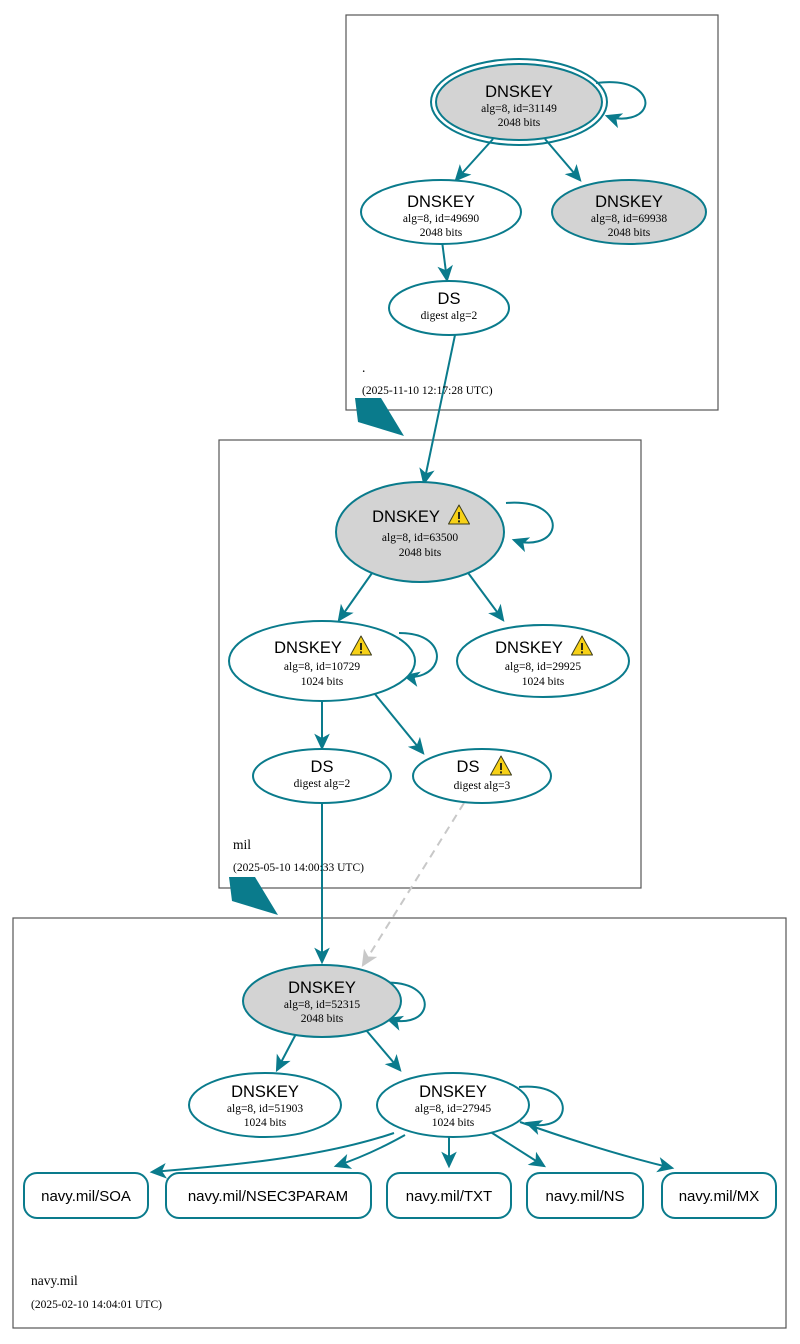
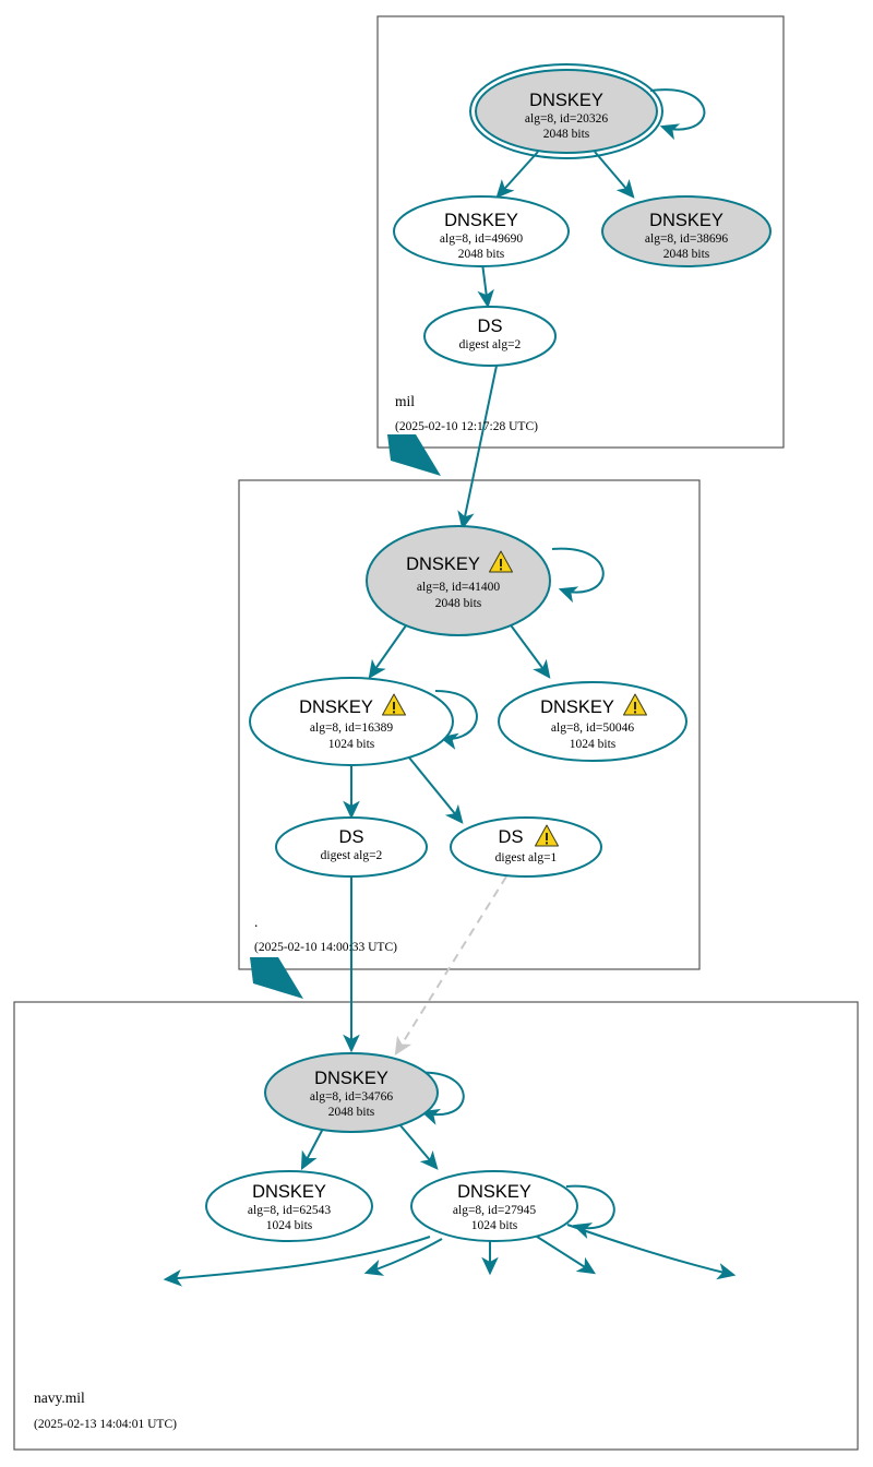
  DNSKEY
- alg=8, id=31149
+ alg=8, id=20326
  2048 bits
  DNSKEY
  alg=8, id=49690
  2048 bits
  DNSKEY
- alg=8, id=69938
+ alg=8, id=38696
  2048 bits
  DS
  digest alg=2
- .
+ mil
- (2025-11-10 12:17:28 UTC)
+ (2025-02-10 12:17:28 UTC)
  DNSKEY
- alg=8, id=63500
+ alg=8, id=41400
  2048 bits
  DNSKEY
- alg=8, id=10729
+ alg=8, id=16389
  1024 bits
  DNSKEY
- alg=8, id=29925
+ alg=8, id=50046
  1024 bits
  DS
  digest alg=2
  DS
- digest alg=3
+ digest alg=1
- mil
+ .
- (2025-05-10 14:00:33 UTC)
+ (2025-02-10 14:00:33 UTC)
  DNSKEY
- alg=8, id=52315
+ alg=8, id=34766
  2048 bits
  DNSKEY
- alg=8, id=51903
+ alg=8, id=62543
  1024 bits
  DNSKEY
  alg=8, id=27945
  1024 bits
- navy.mil/SOA
- navy.mil/NSEC3PARAM
- navy.mil/TXT
- navy.mil/NS
- navy.mil/MX
  navy.mil
- (2025-02-10 14:04:01 UTC)
+ (2025-02-13 14:04:01 UTC)
